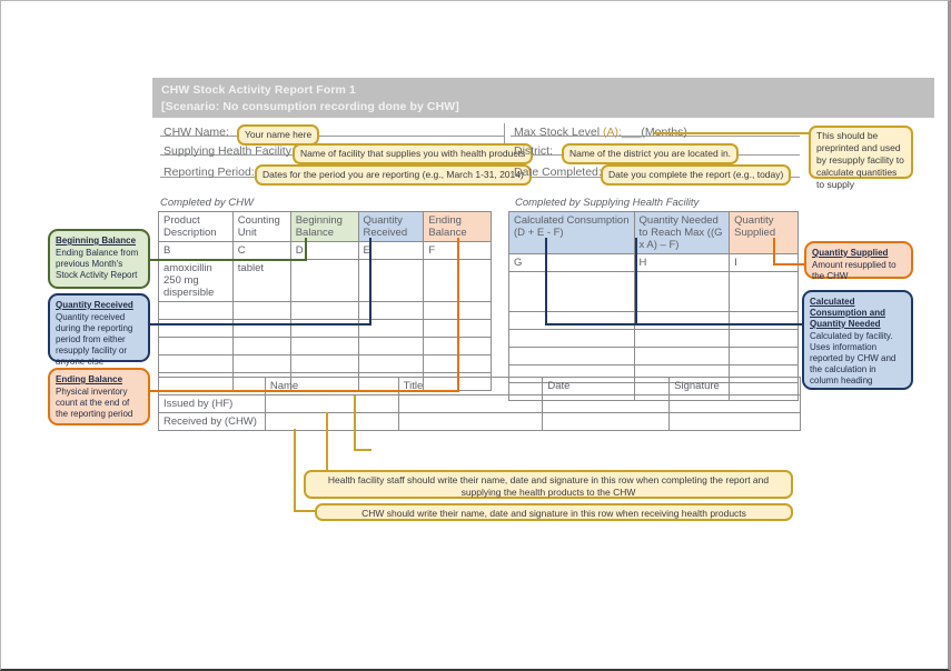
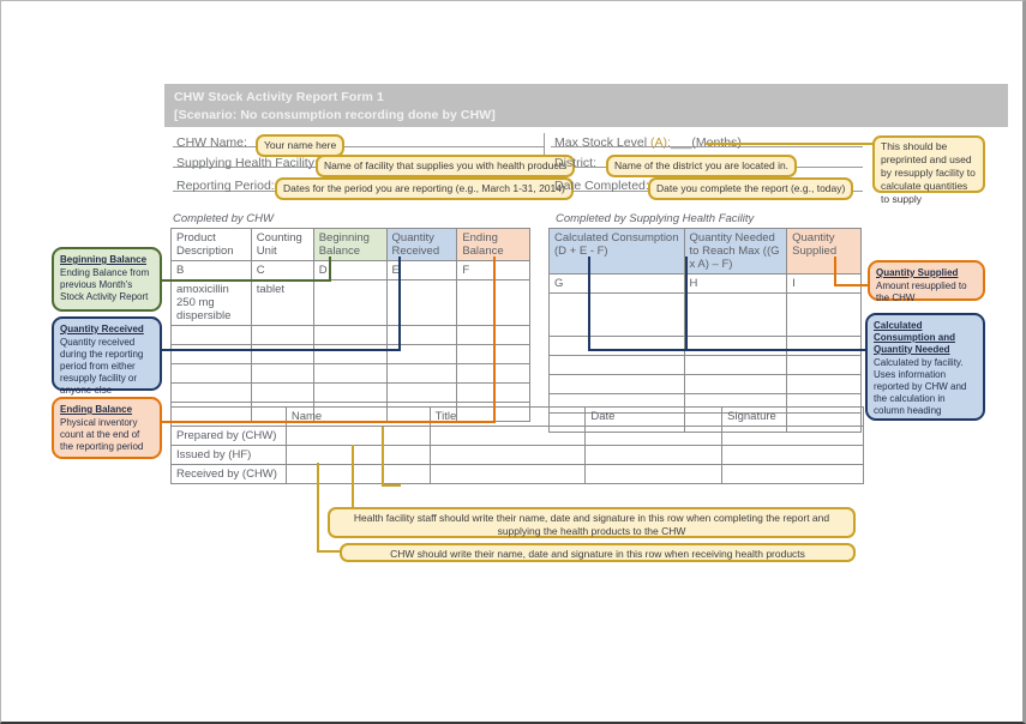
  CHW Stock Activity Report Form 1
  [Scenario: No consumption recording done by CHW]
  CHW Name:
  Supplying Health Facility
  Reporting Period:
  Your name here
  Name of facility that supplies you with health products
  Dates for the period you are reporting (e.g., March 1-31, 2014)
  Max Stock Level (A):___(M
  District:
  Date Completed
  Name of the district you are located in.
  Date you complete the report (e.g., today)
  This should be preprinted and used by resupply facility to calculate quantities to supply
  Completed by CHW
  Completed by Supplying Health Facility
  Product Description	Counting Unit	Beginning Balance	Quantity Received	Ending Balance
  B	C	D	E	F
  amoxicillin 250 mg dispersible	tablet
  Calculated Consumption (D + E - F)	Quantity Needed to Reach Max ((G x A) – F)	Quantity Supplied
  G	H	I
  	Name	Title	Date	Signature
+ Prepared by (CHW)
  Issued by (HF)
  Received by (CHW)
  Beginning Balance
  Ending Balance from previous Month's Stock Activity Report
  Quantity Received
  Quantity received during the reporting period from either resupply facility or anyone else
  Ending Balance
  Physical inventory count at the end of the reporting period
  Quantity Supplied
  Amount resupplied to the CHW
  Calculated Consumption and Quantity Needed
  Calculated by facility. Uses information reported by CHW and the calculation in column heading
  Health facility staff should write their name, date and signature in this row when completing the report and supplying the health products to the CHW
  CHW should write their name, date and signature in this row when receiving health products
